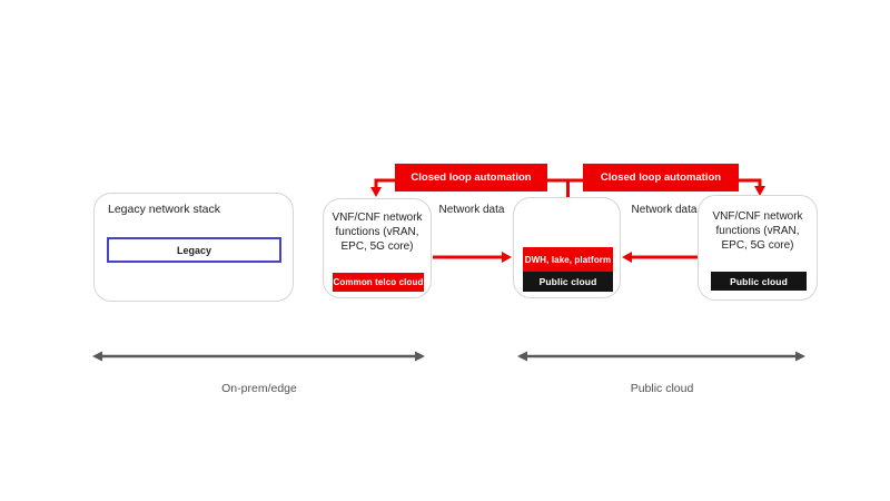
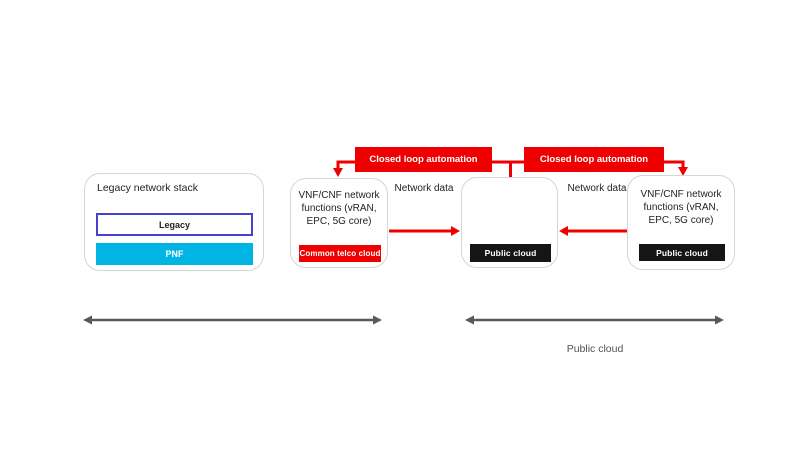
  Closed loop automation
  Closed loop automation
  Legacy network stack
  Legacy
+ PNF
  VNF/CNF network functions (vRAN, EPC, 5G core)
  Common telco cloud
- DWH, lake, platform
  Public cloud
  VNF/CNF network functions (vRAN, EPC, 5G core)
  Public cloud
  Network data
  Network data
- On-prem/edge
  Public cloud
